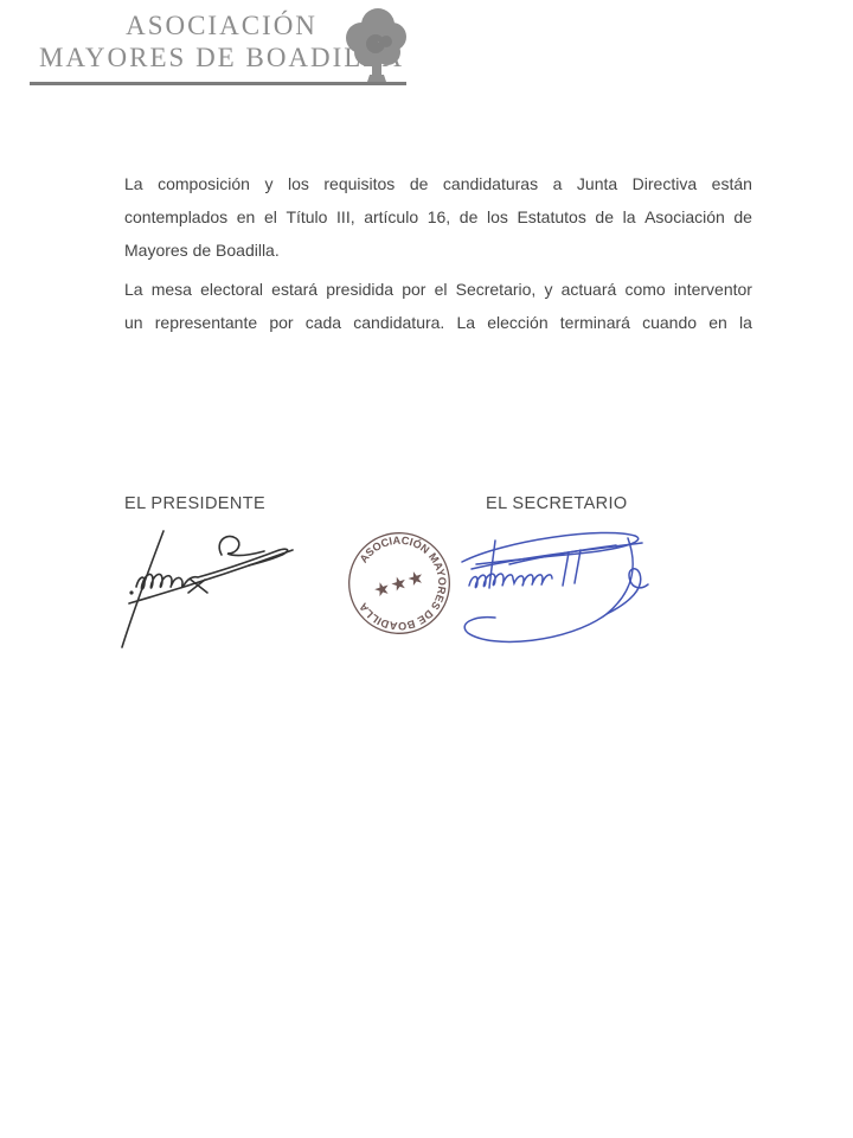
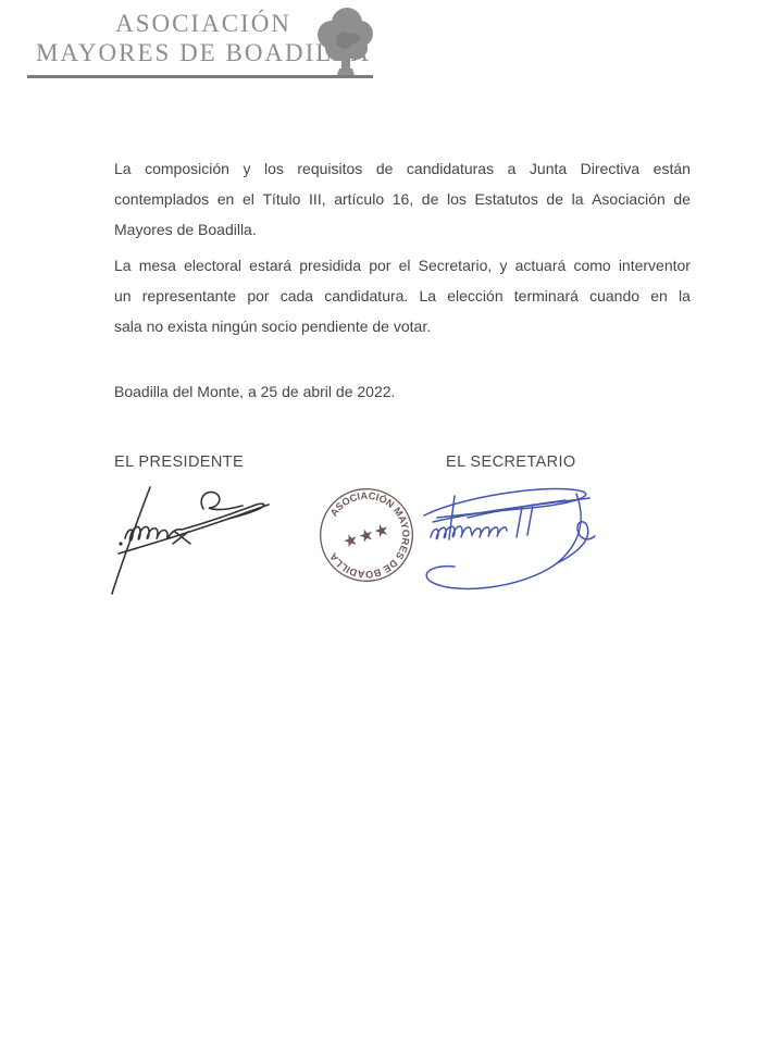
  ASOCIACIÓN
  MAYORES DE BOADIL
  La
  composición
  y
  los
  requisitos
  de
  candidaturas
  a
  Junta
  Directiva
  están
  contemplados
  en
  el
  Título
  III,
  artículo
  16,
  de
  los
  Estatutos
  de
  la
  Asociación
  de
  Mayores de Boadilla.
  La
  mesa
  electoral
  estará
  presidida
  por
  el
  Secretario,
  y
  actuará
  como
  interventor
  un
  representante
  por
  cada
  candidatura.
  La
  elección
  terminará
  cuando
  en
  la
+ sala no exista ningún socio pendiente de votar.
+ Boadilla del Monte, a 25 de abril de 2022.
  EL PRESIDENTE
  EL SECRETARIO
